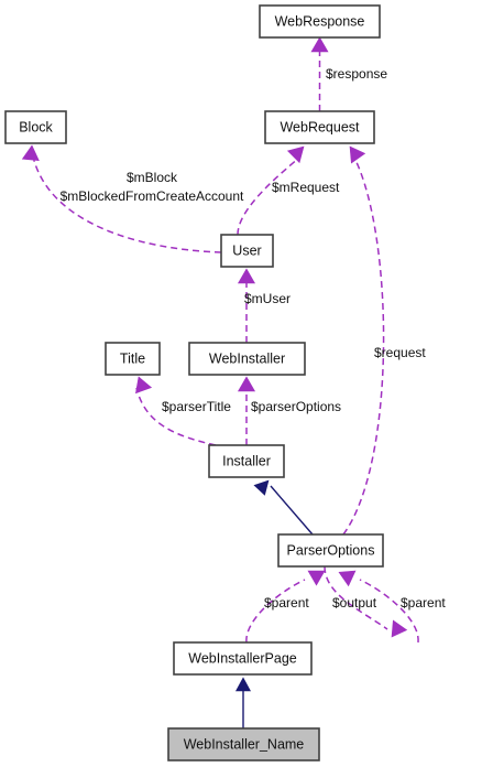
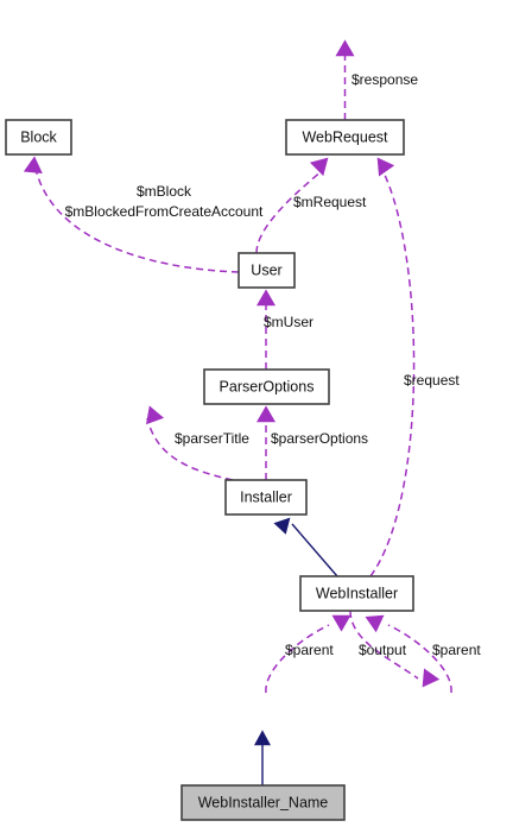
  $response
  $mRequest
  $request
  $mBlock
  $mBlockedFromCreateAccount
  $mUser
  $parserTitle
  $parserOptions
  $parent
  $output
  $parent
- WebResponse
  Block
  WebRequest
  User
- Title
- WebInstaller
+ ParserOptions
  Installer
- ParserOptions
+ WebInstaller
- WebInstallerPage
  WebInstaller_Name
